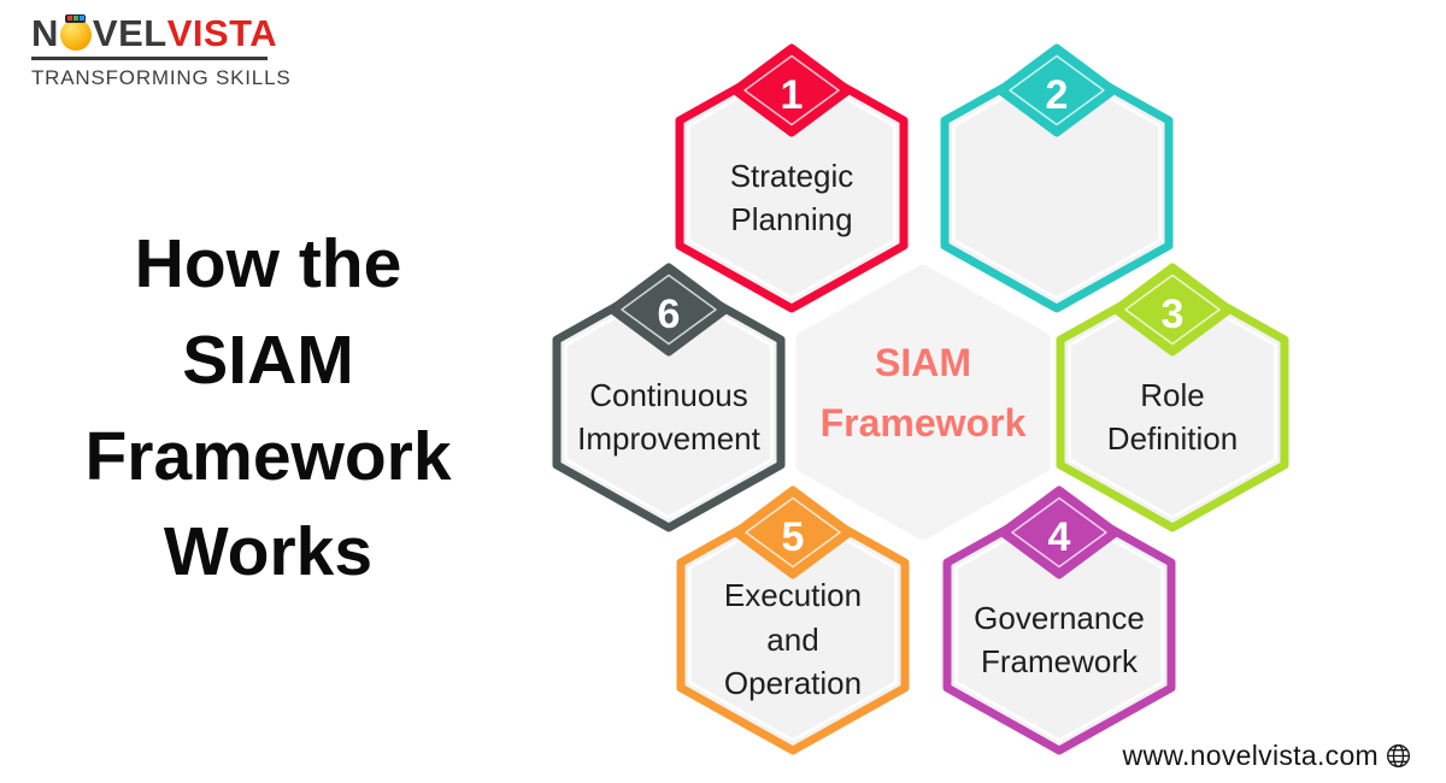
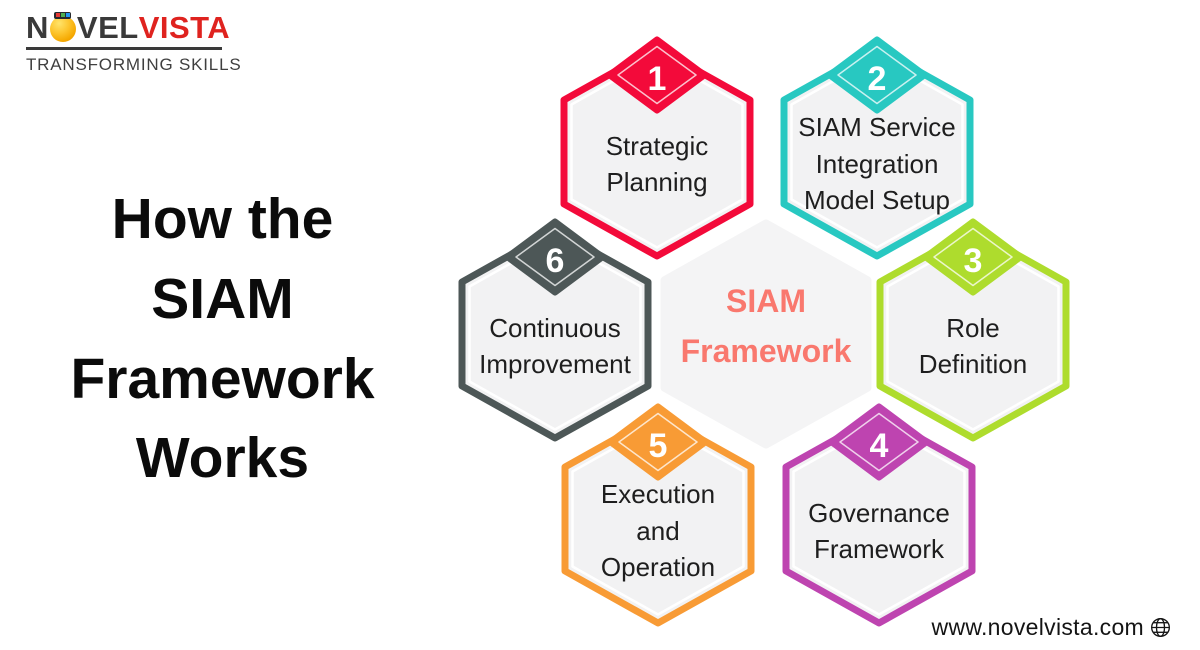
  N
  VEL
  VISTA
  TRANSFORMING SKILLS
  How the
  SIAM
  Framework
  Works
  SIAM
  Framework
  1
  Strategic
  Planning
  2
+ SIAM Service
+ Integration
+ Model Setup
  3
  Role
  Definition
  4
  Governance
  Framework
  5
  Execution
  and
  Operation
  6
  Continuous
  Improvement
  www.novelvista.com
